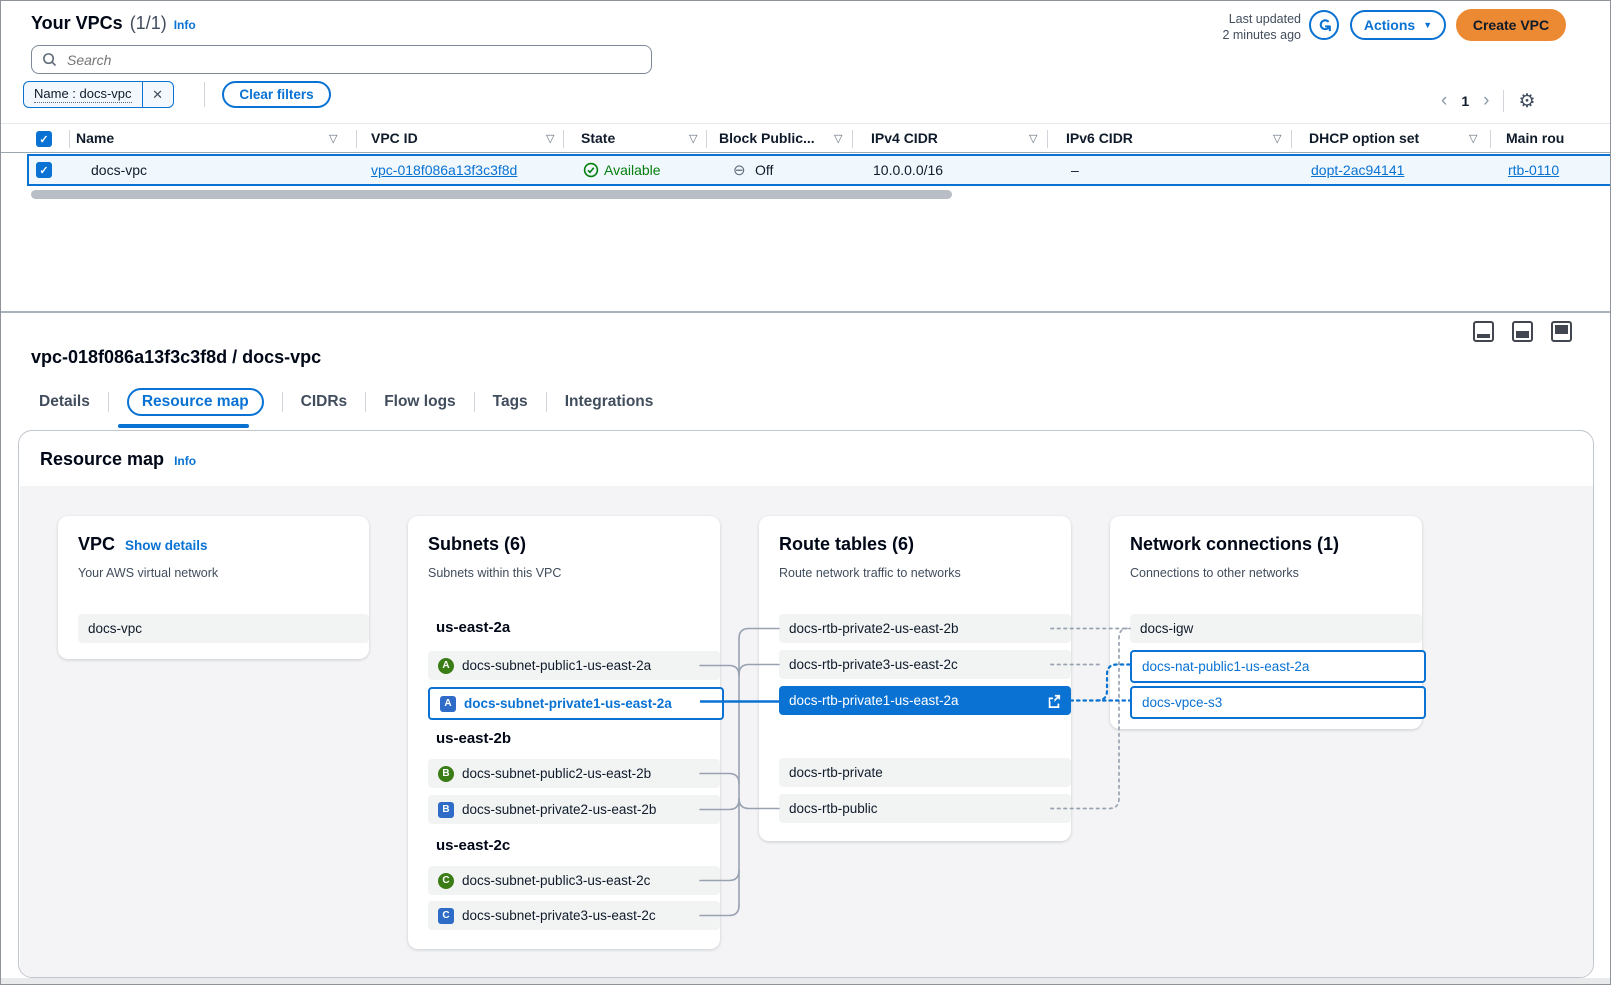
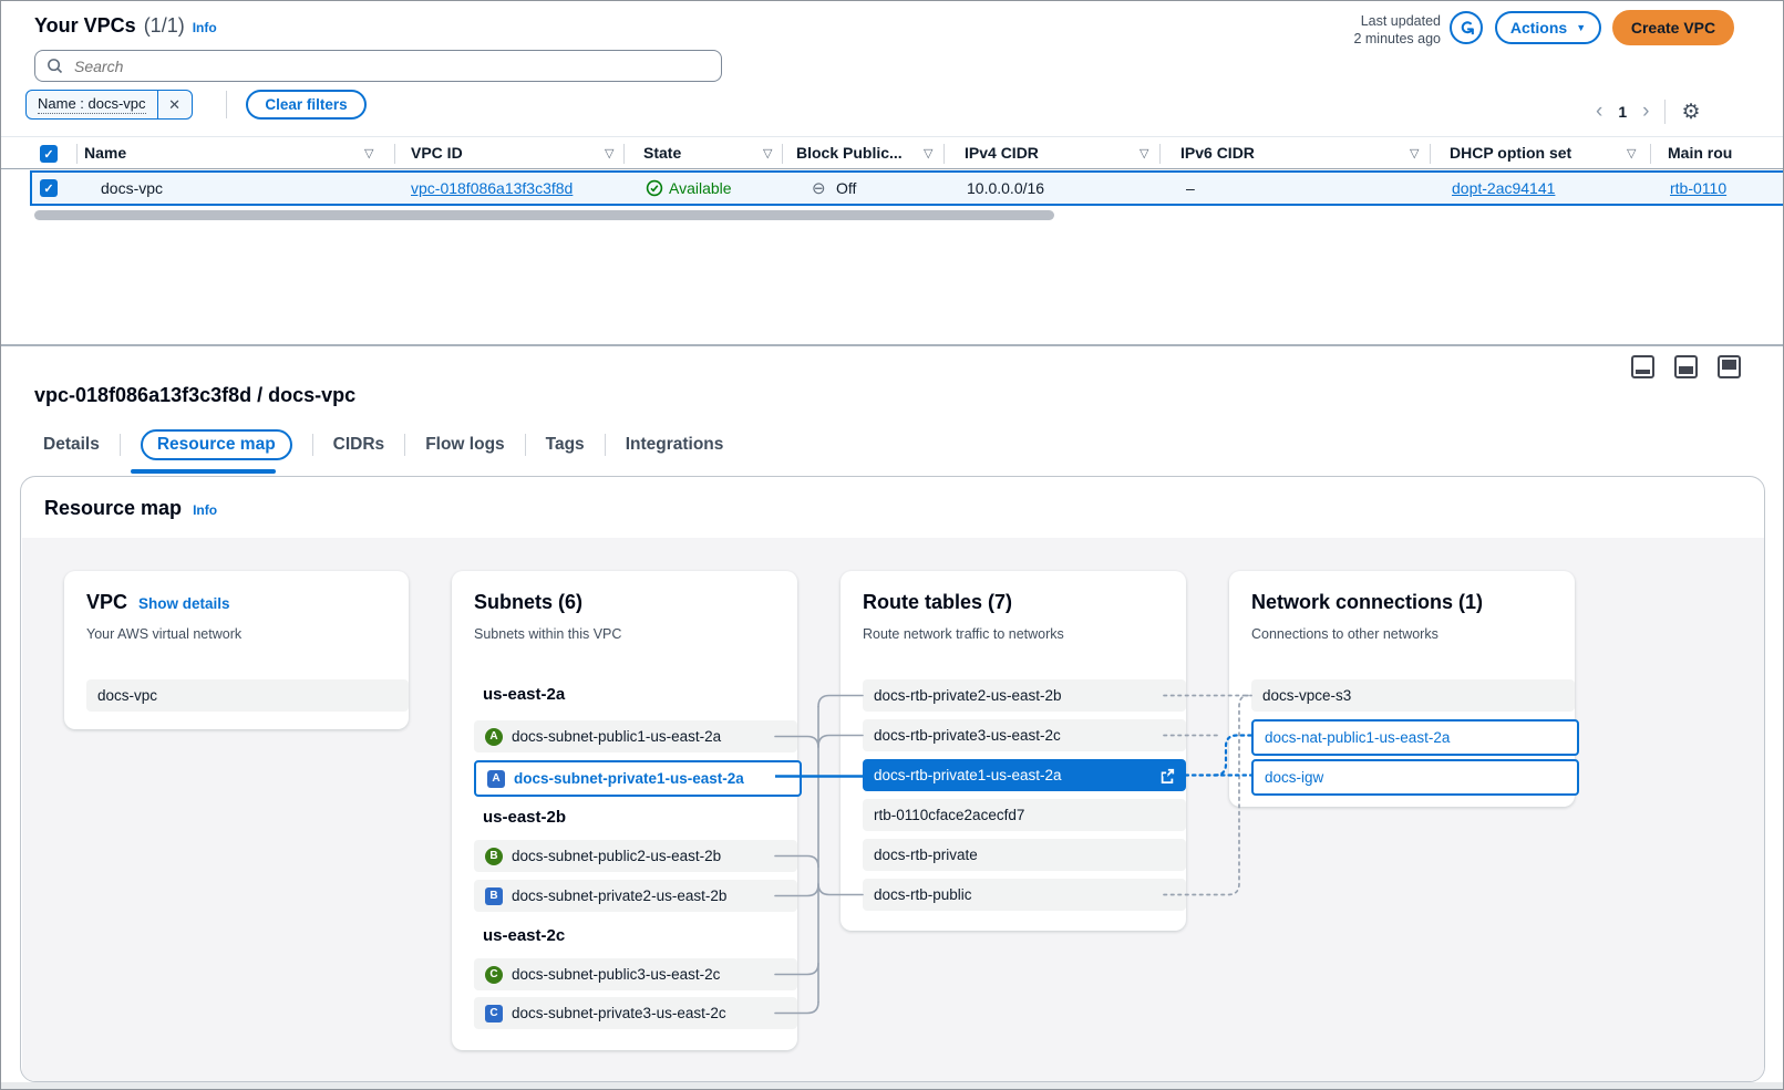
  Your VPCs
  (1/1)
  Info
  Last updated
  2 minutes ago
  Actions
  ▼
  Create VPC
  Search
  Name : docs-vpc
  ✕
  Clear filters
  ‹
  1
  ›
  ⚙
  ✓
  Name
  ▽
  VPC ID
  ▽
  State
  ▽
  Block Public...
  ▽
  IPv4 CIDR
  ▽
  IPv6 CIDR
  ▽
  DHCP option set
  ▽
  Main rou
  ✓
  docs-vpc
  vpc-018f086a13f3c3f8d
  Available
  ⊖
  Off
  10.0.0.0/16
  –
  dopt-2ac94141
  rtb-0110
  vpc-018f086a13f3c3f8d / docs-vpc
  Details
  Resource map
  CIDRs
  Flow logs
  Tags
  Integrations
  Resource map
  Info
  VPC
  Show details
  Your AWS virtual network
  docs-vpc
  Subnets (6)
  Subnets within this VPC
  us-east-2a
  A
  docs-subnet-public1-us-east-2a
  A
  docs-subnet-private1-us-east-2a
  us-east-2b
  B
  docs-subnet-public2-us-east-2b
  B
  docs-subnet-private2-us-east-2b
  us-east-2c
  C
  docs-subnet-public3-us-east-2c
  C
  docs-subnet-private3-us-east-2c
- Route tables (6)
+ Route tables (7)
  Route network traffic to networks
  docs-rtb-private2-us-east-2b
  docs-rtb-private3-us-east-2c
  docs-rtb-private1-us-east-2a
+ rtb-0110cface2acecfd7
  docs-rtb-private
  docs-rtb-public
  Network connections (1)
  Connections to other networks
- docs-igw
+ docs-vpce-s3
  docs-nat-public1-us-east-2a
- docs-vpce-s3
+ docs-igw
